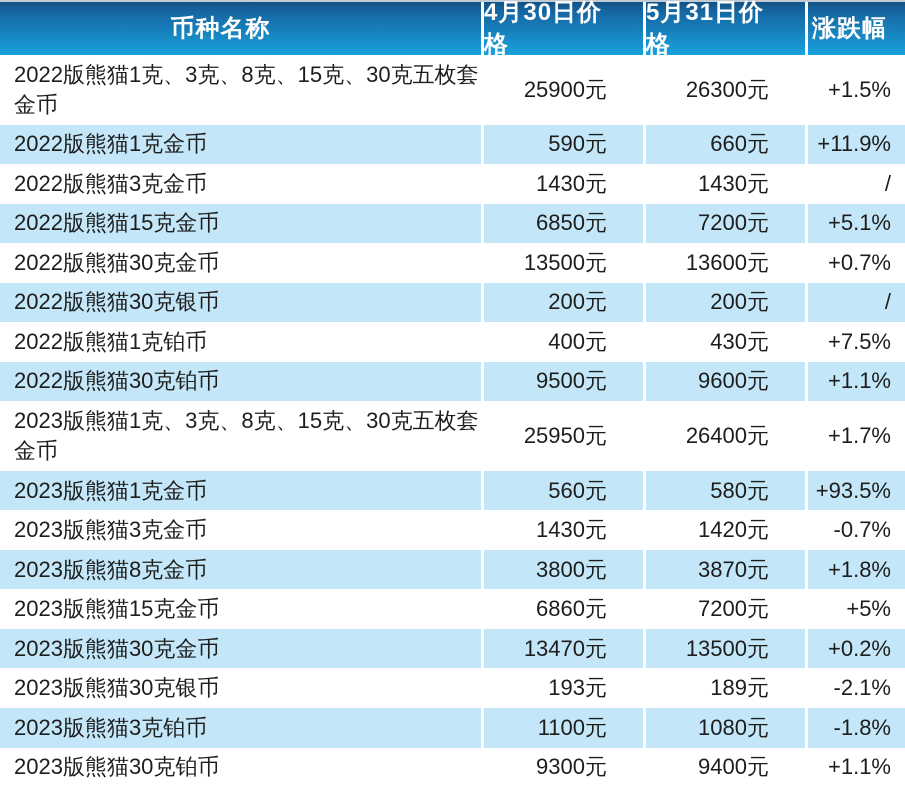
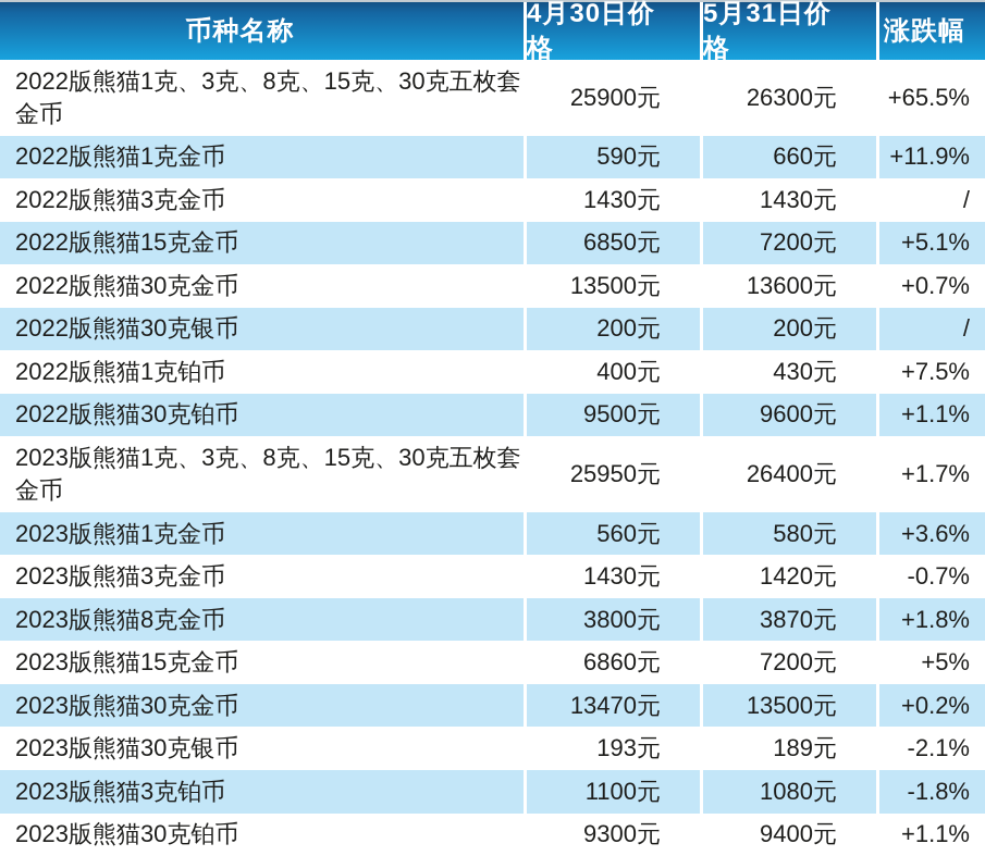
  币种名称
  4月30日价格
  5月31日价格
  涨跌幅
  2022版熊猫1克、3克、8克、15克、30克五枚套金币
  25900元
  26300元
- +1.5%
+ +65.5%
  2022版熊猫1克金币
  590元
  660元
  +11.9%
  2022版熊猫3克金币
  1430元
  1430元
  /
  2022版熊猫15克金币
  6850元
  7200元
  +5.1%
  2022版熊猫30克金币
  13500元
  13600元
  +0.7%
  2022版熊猫30克银币
  200元
  200元
  /
  2022版熊猫1克铂币
  400元
  430元
  +7.5%
  2022版熊猫30克铂币
  9500元
  9600元
  +1.1%
  2023版熊猫1克、3克、8克、15克、30克五枚套金币
  25950元
  26400元
  +1.7%
  2023版熊猫1克金币
  560元
  580元
- +93.5%
+ +3.6%
  2023版熊猫3克金币
  1430元
  1420元
  -0.7%
  2023版熊猫8克金币
  3800元
  3870元
  +1.8%
  2023版熊猫15克金币
  6860元
  7200元
  +5%
  2023版熊猫30克金币
  13470元
  13500元
  +0.2%
  2023版熊猫30克银币
  193元
  189元
  -2.1%
  2023版熊猫3克铂币
  1100元
  1080元
  -1.8%
  2023版熊猫30克铂币
  9300元
  9400元
  +1.1%
